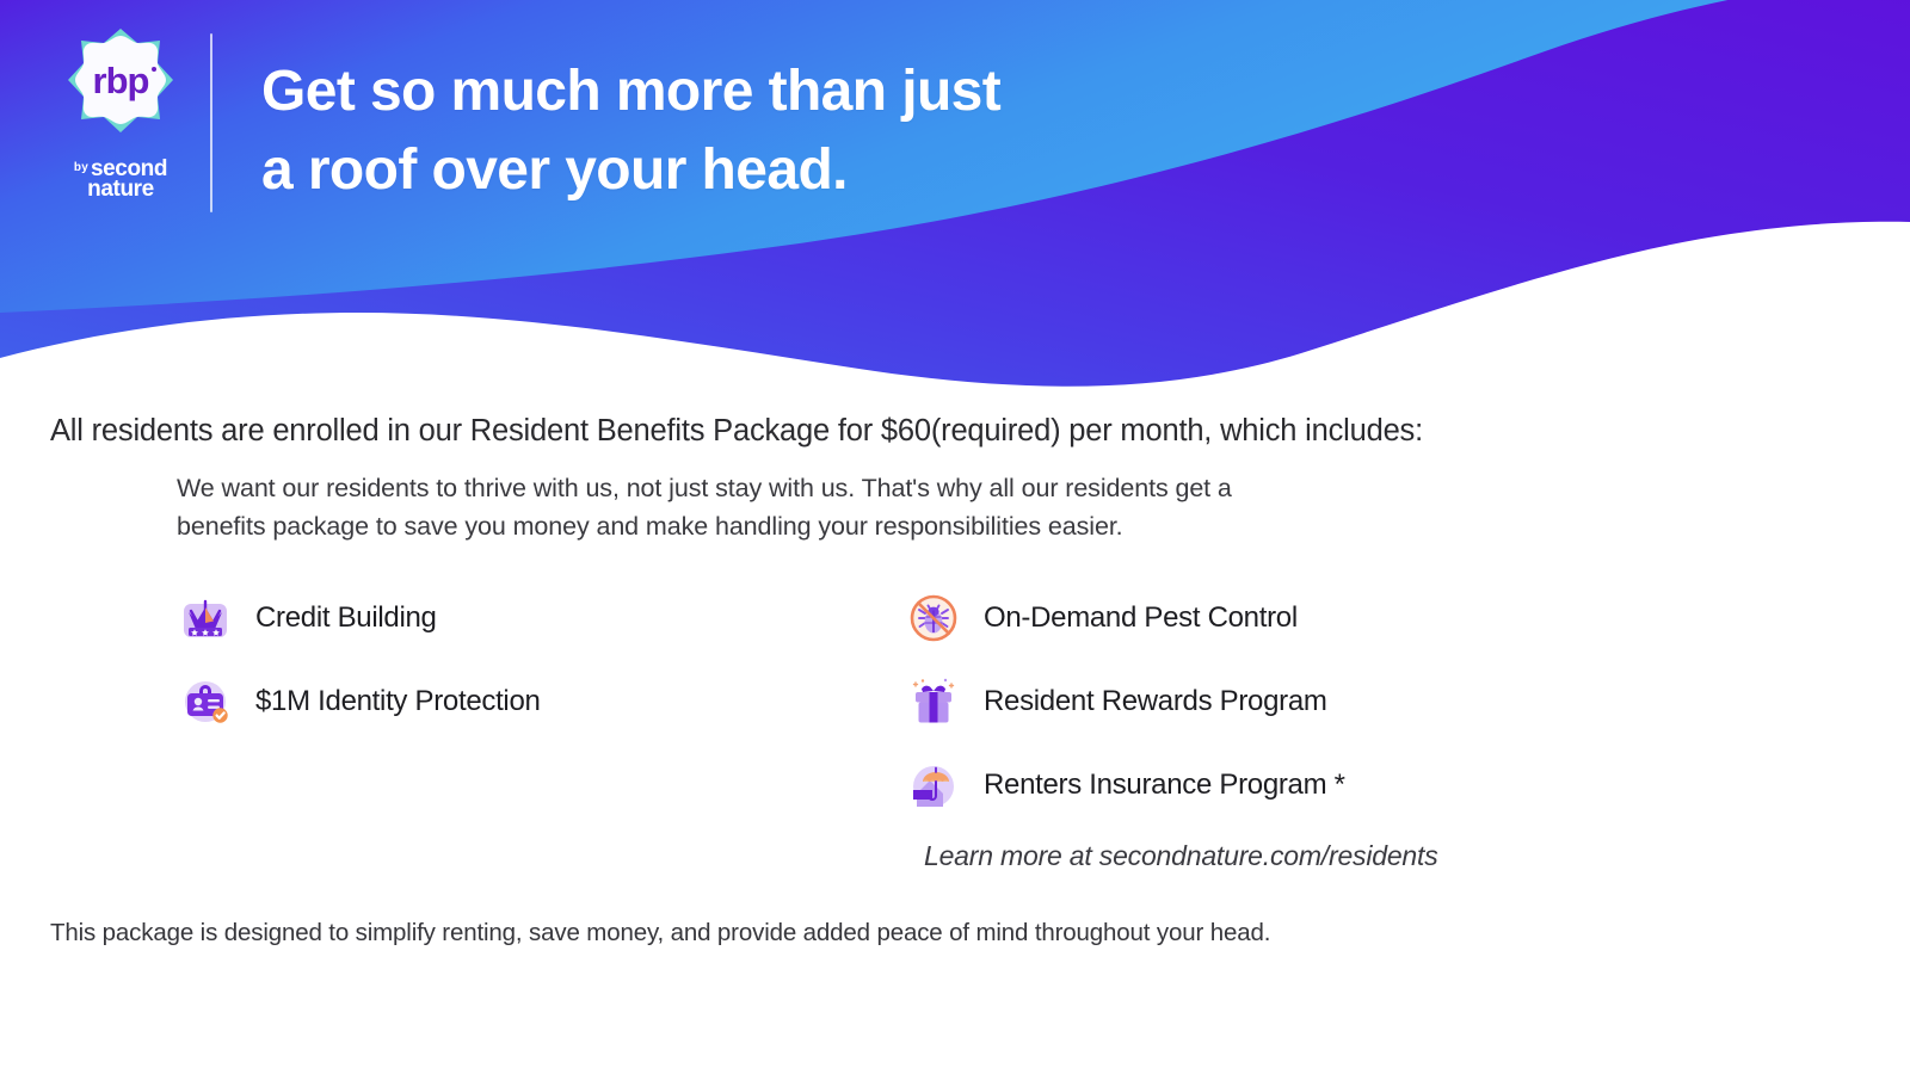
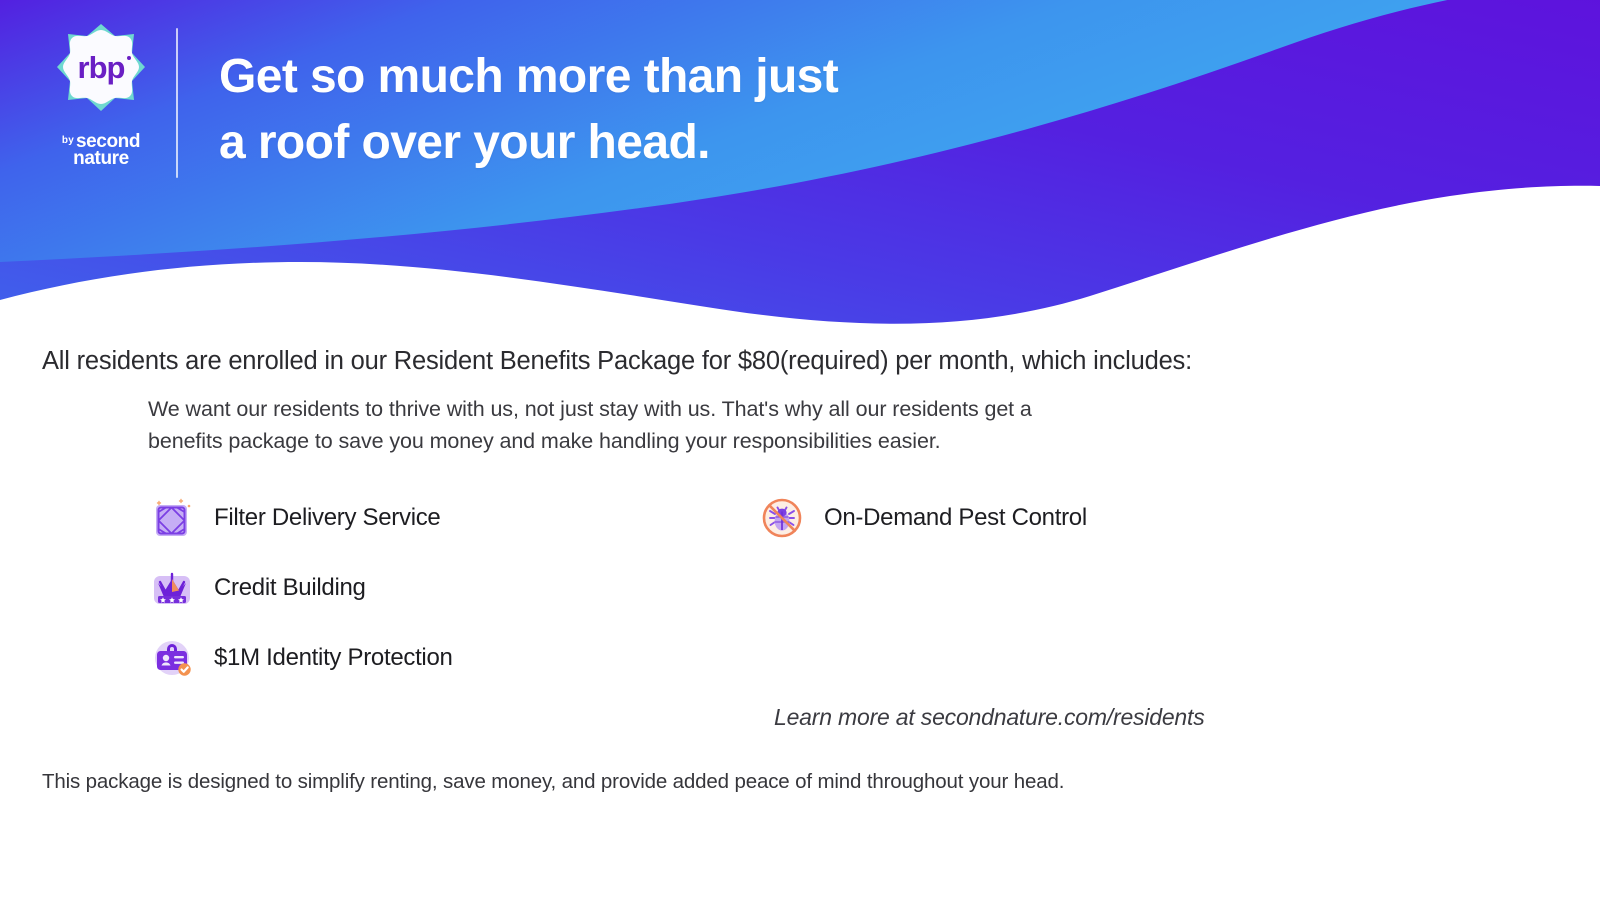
  rbp
  by second
  nature
  Get so much more than just
  a roof over your head.
- All residents are enrolled in our Resident Benefits Package for $60(required) per month, which includes:
+ All residents are enrolled in our Resident Benefits Package for $80(required) per month, which includes:
  We want our residents to thrive with us, not just stay with us. That's why all our residents get a
  benefits package to save you money and make handling your responsibilities easier.
+ Filter Delivery Service
  Credit Building
  $1M Identity Protection
  On-Demand Pest Control
- Resident Rewards Program
- Renters Insurance Program *
  Learn more at secondnature.com/residents
  This package is designed to simplify renting, save money, and provide added peace of mind throughout your head.
